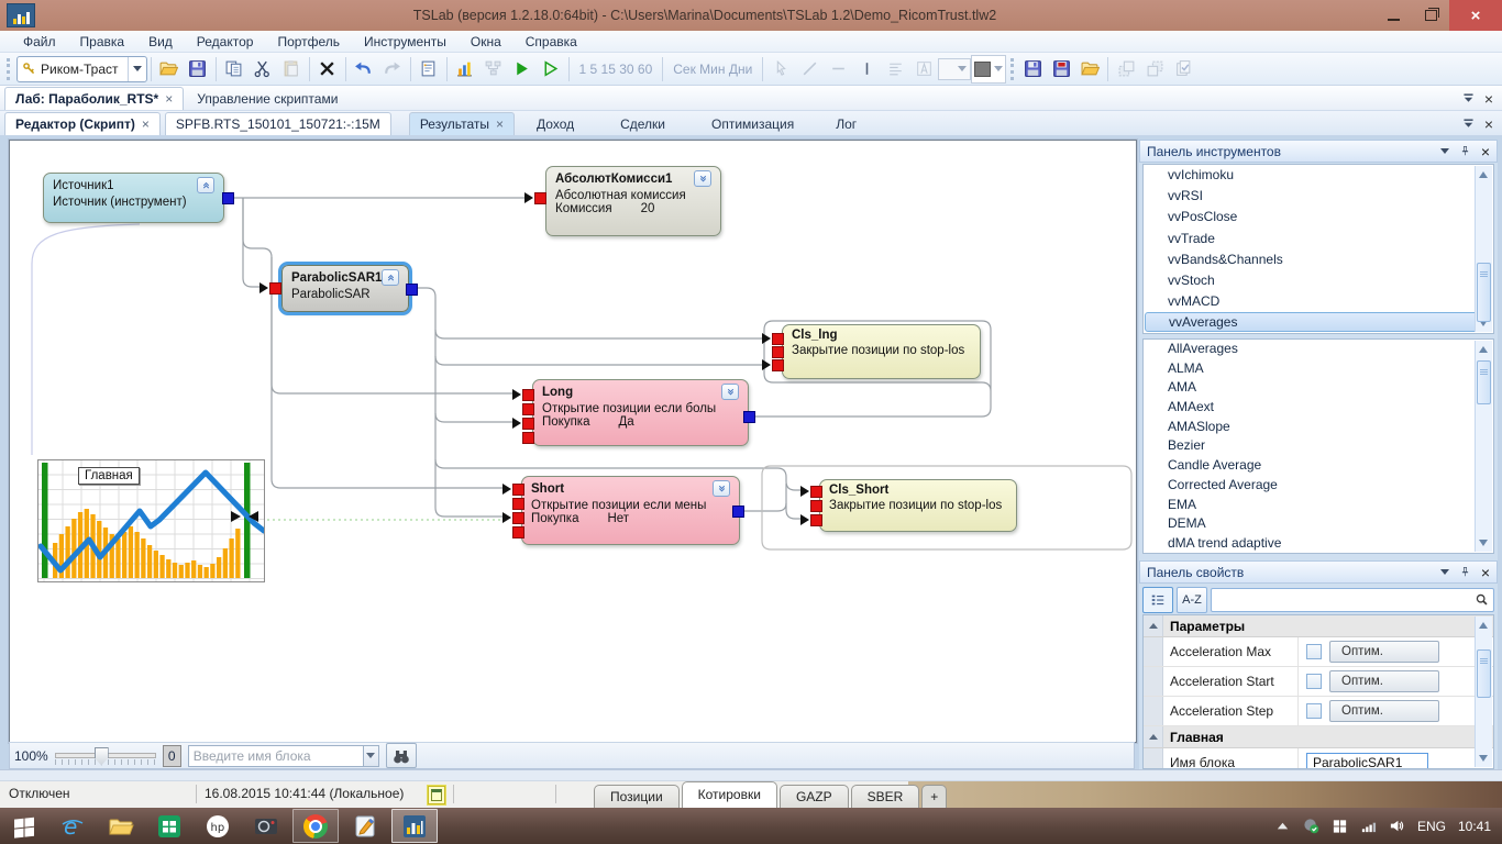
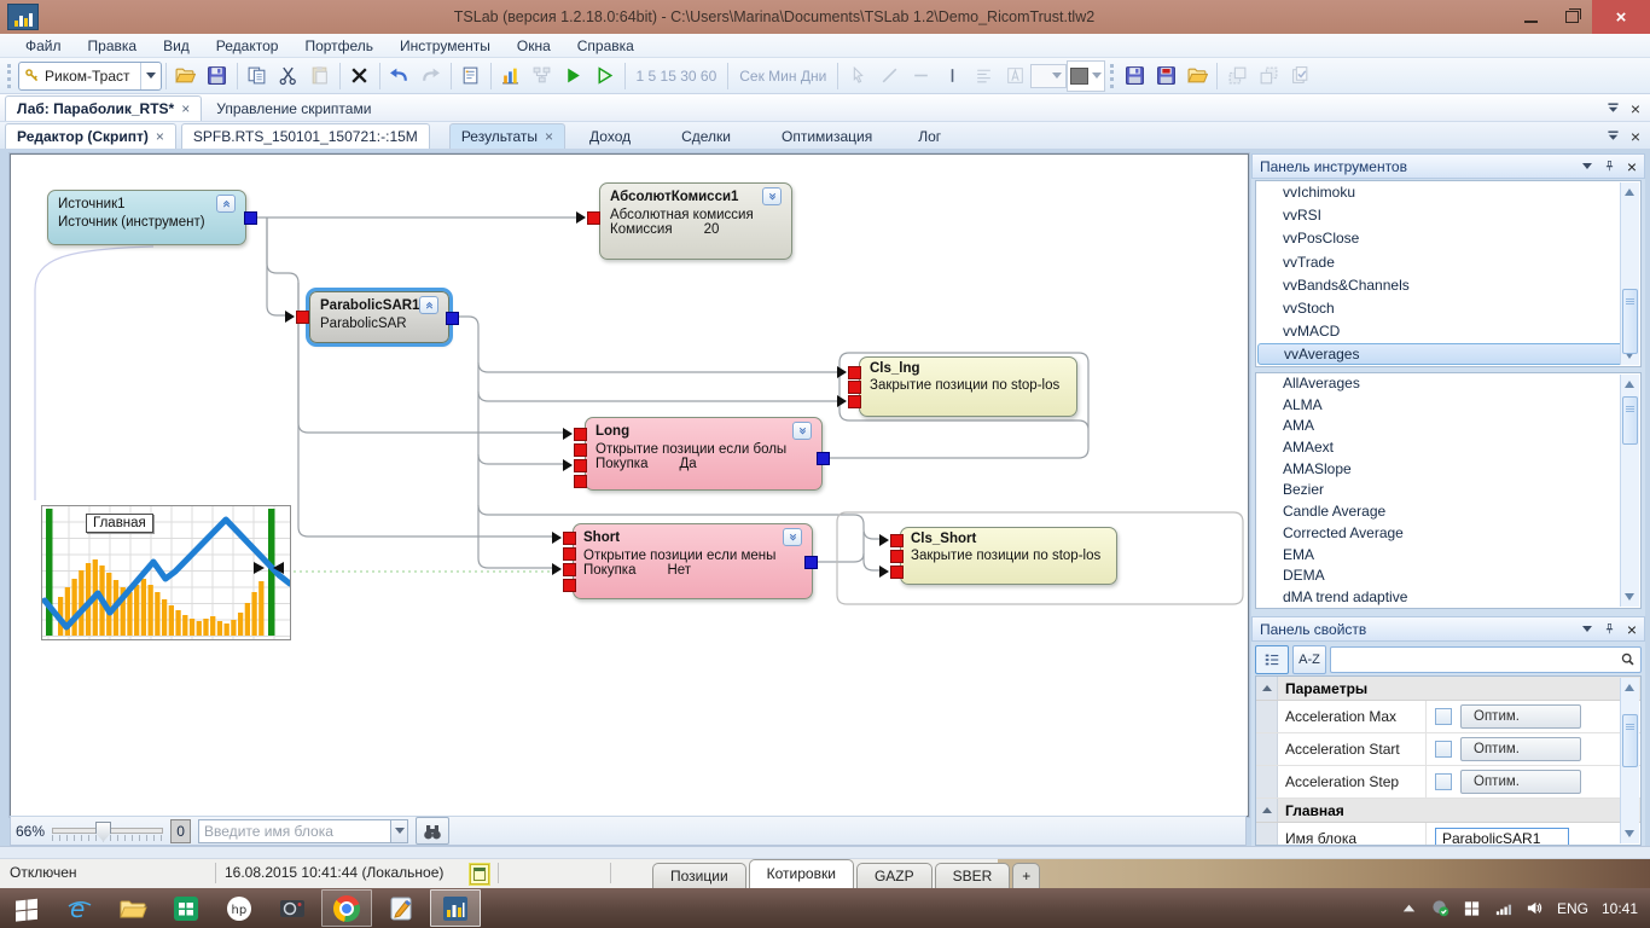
  TSLab (версия 1.2.18.0:64bit) - C:\Users\Marina\Documents\TSLab 1.2\Demo_RicomTrust.tlw2
  ×
  Файл
  Правка
  Вид
  Редактор
  Портфель
  Инструменты
  Окна
  Справка
  Риком-Траст
  1 5 15 30 60
  Сек Мин Дни
  Лаб: Параболик_RTS*
  ×
  Управление скриптами
  ×
  Редактор (Скрипт)
  ×
  SPFB.RTS_150101_150721:-:15M
  Результаты
  ×
  Доход
  Сделки
  Оптимизация
  Лог
  ×
  Источник1
  Источник (инструмент)
  АбсолютКомисси1
  Абсолютная комиссия
  Комиссия
  20
  ParabolicSAR1
  ParabolicSAR
  Cls_lng
  Закрытие позиции по stop-los
  Long
  Открытие позиции если болы
  Покупка
  Да
  Short
  Открытие позиции если мены
  Покупка
  Нет
  Cls_Short
  Закрытие позиции по stop-los
  Главная
- 100%
+ 66%
  0
  Введите имя блока
  Панель инструментов
  ×
  vvIchimoku
  vvRSI
  vvPosClose
  vvTrade
  vvBands&Channels
  vvStoch
  vvMACD
  vvAverages
  AllAverages
  ALMA
  AMA
  AMAext
  AMASlope
  Bezier
  Candle Average
  Corrected Average
  EMA
  DEMA
  dMA trend adaptive
  Панель свойств
  ×
  A-Z
  Параметры
  Acceleration Max
  Оптим.
  Acceleration Start
  Оптим.
  Acceleration Step
  Оптим.
  Главная
  Имя блока
  ParabolicSAR1
  Отключен
  16.08.2015 10:41:44 (Локальное)
  Позиции
  Котировки
  GAZP
  SBER
  +
  e
  hp
  ENG
  10:41
